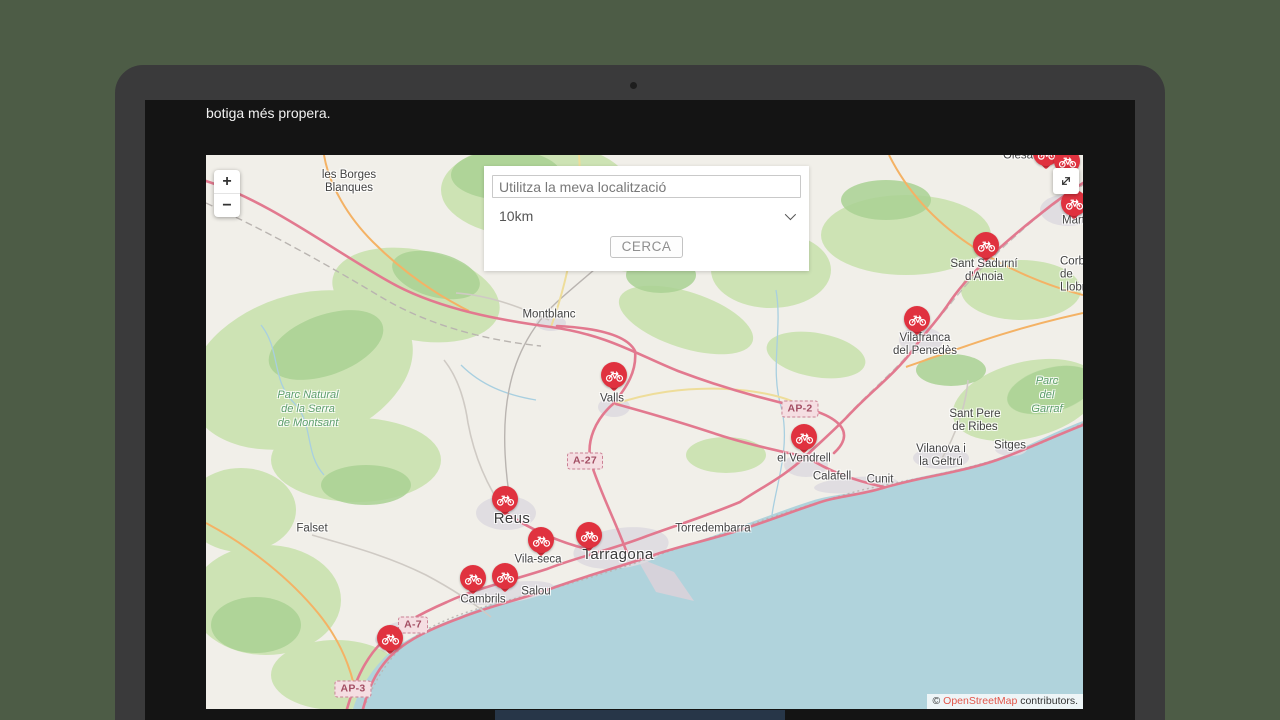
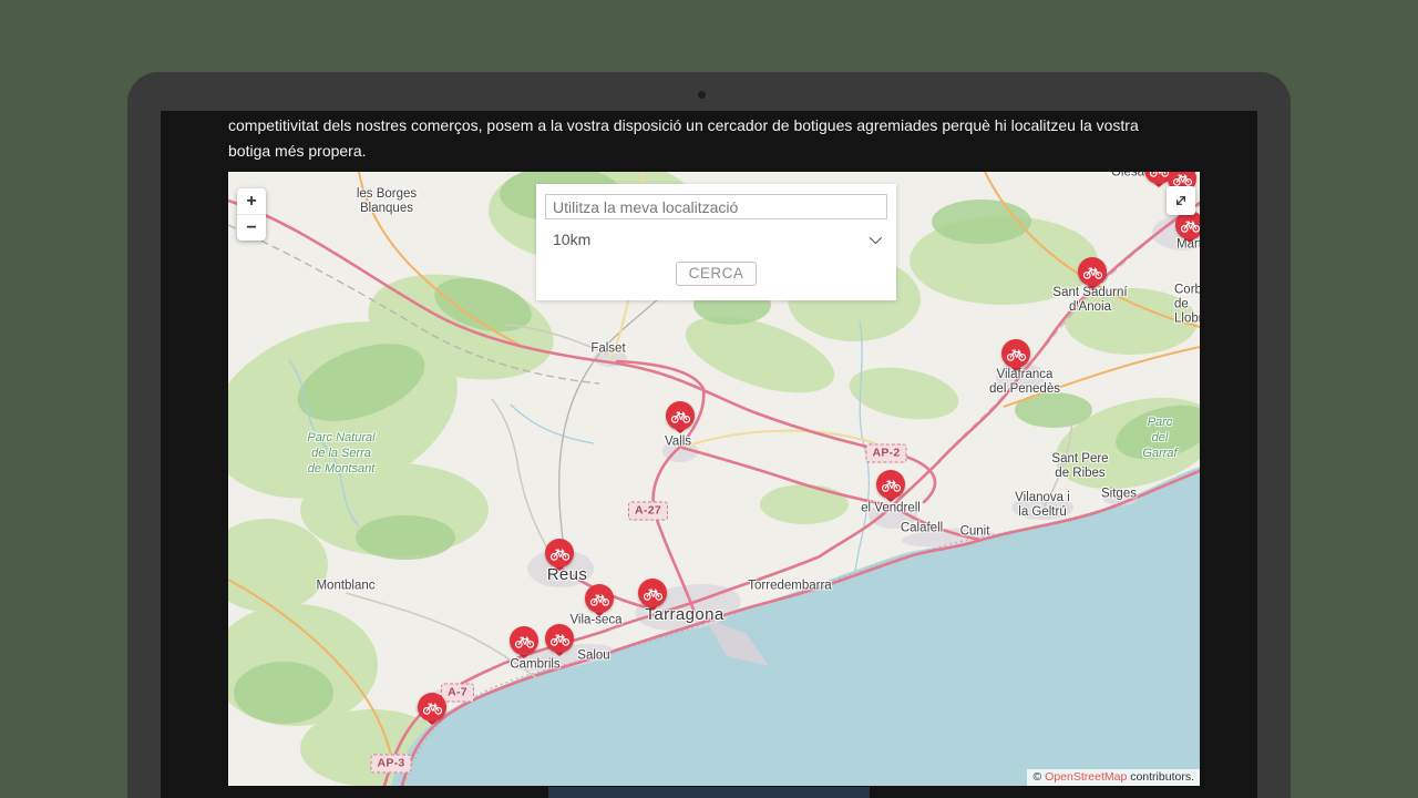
+ competitivitat dels nostres comerços, posem a la vostra disposició un cercador de botigues agremiades perquè hi localitzeu la vostra
  botiga més propera.
  AP-2
  A-27
  A-7
  AP-3
  les Borges
  Blanques
- Montblanc
+ Falset
  Valls
  Reus
  Tarragona
  Vila-seca
  Salou
  Cambrils
  Torredembarra
- Falset
+ Montblanc
  el Vendrell
  Calafell
  Cunit
  Vilanova i
  la Geltrú
  Sant Pere
  de Ribes
  Sitges
  Vilafranca
  del Penedès
  Sant Sadurní
  d'Anoia
  Olesa
  Parc Natural
  de la Serra
  de Montsant
  Parc del
  Garraf
  +
  −
  Utilitza la meva localització
  10km
  CERCA
  © OpenStreetMap contributors.
